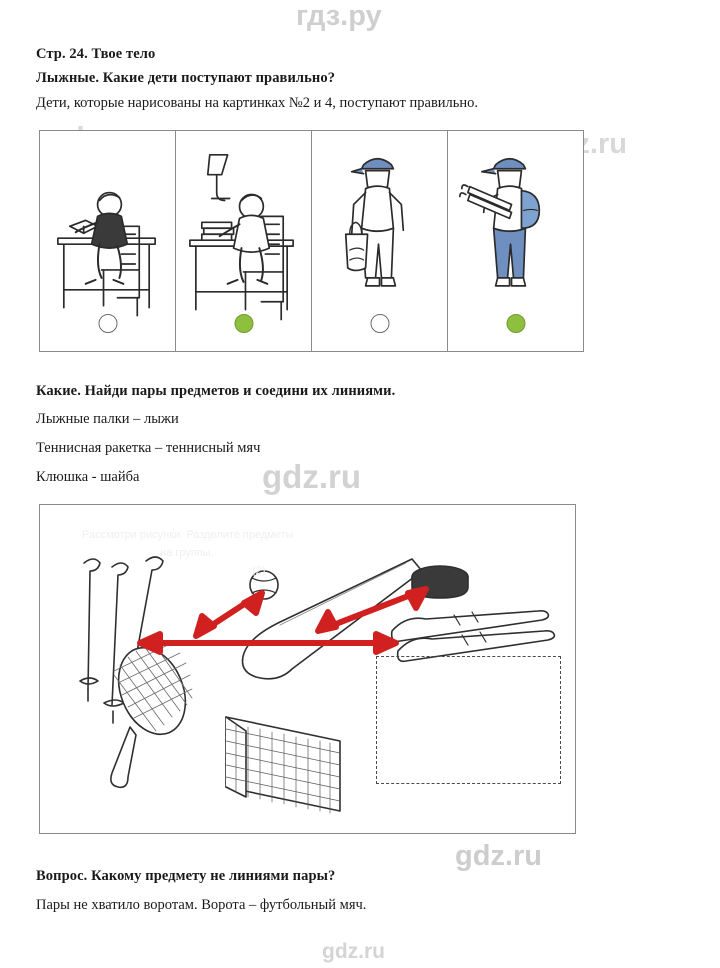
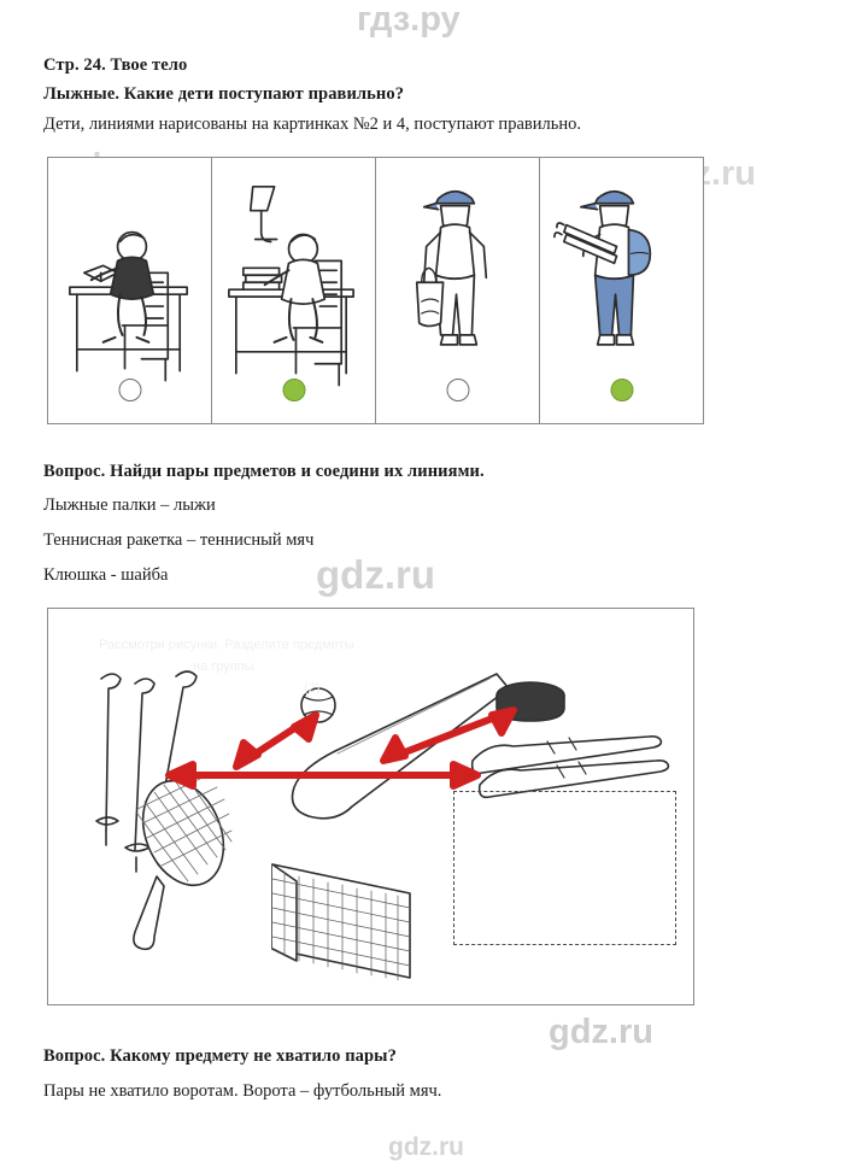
  гдз.ру
  gdz.ru
  gdz.ru
  gdz.ru
  Стр. 24. Твое тело
  Лыжные. Какие дети поступают правильно?
- Дети, которые нарисованы на картинках №2 и 4, поступают правильно.
+ Дети, линиями нарисованы на картинках №2 и 4, поступают правильно.
- Какие. Найди пары предметов и соедини их линиями.
+ Вопрос. Найди пары предметов и соедини их линиями.
  Лыжные палки – лыжи
  Теннисная ракетка – теннисный мяч
  Клюшка - шайба
- Вопрос. Какому предмету не линиями пары?
+ Вопрос. Какому предмету не хватило пары?
  Пары не хватило воротам. Ворота – футбольный мяч.
  на группы.
  (2)
